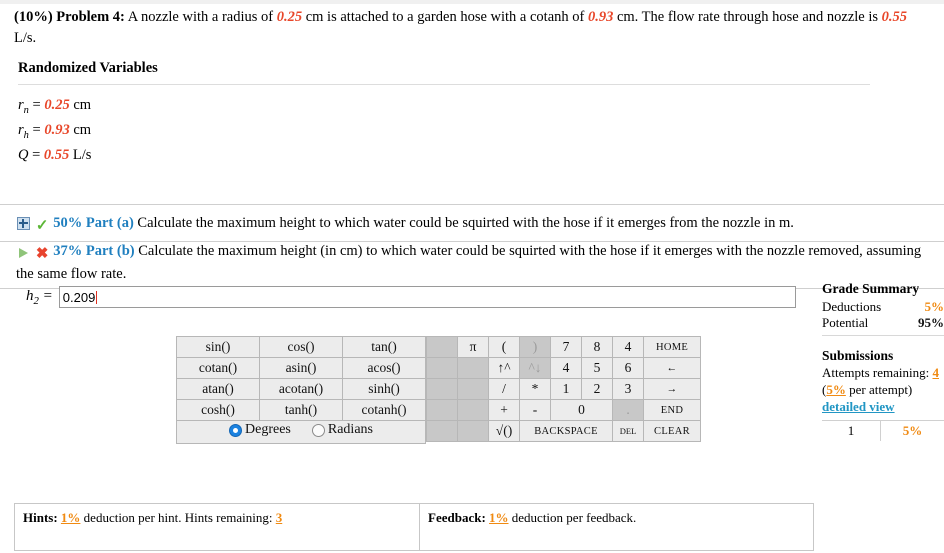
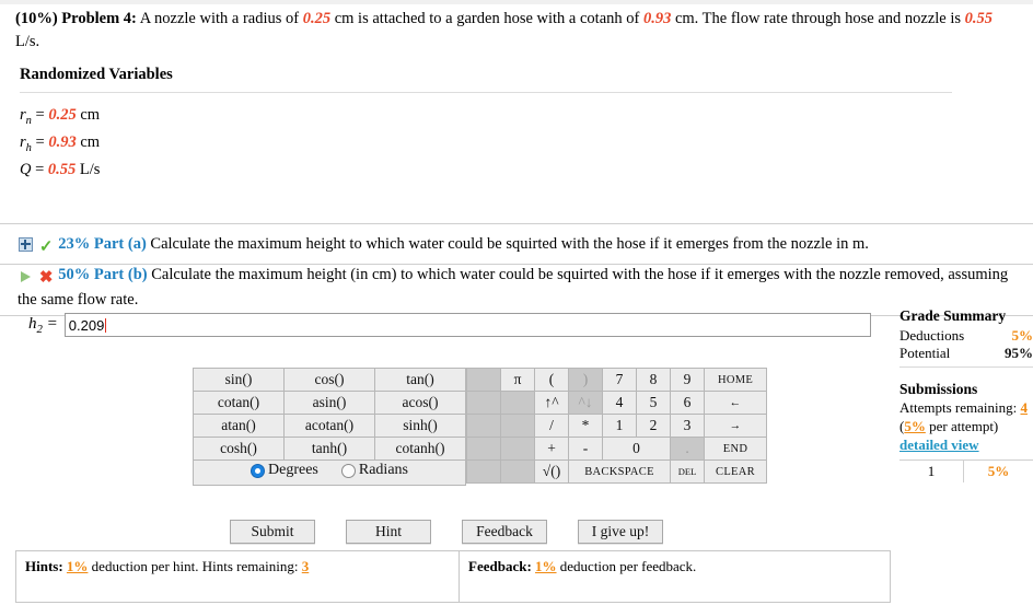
  (10%) Problem 4: A nozzle with a radius of 0.25 cm is attached to a garden hose with a cotanh of 0.93 cm. The flow rate through hose and nozzle is 0.55 L/s.
  Randomized Variables
  rn = 0.25 cm
  rh = 0.93 cm
  Q = 0.55 L/s
- ✓ 50% Part (a) Calculate the maximum height to which water could be squirted with the hose if it emerges from the nozzle in m.
+ ✓ 23% Part (a) Calculate the maximum height to which water could be squirted with the hose if it emerges from the nozzle in m.
- ✖ 37% Part (b) Calculate the maximum height (in cm) to which water could be squirted with the hose if it emerges with the nozzle removed, assuming the same flow rate.
+ ✖ 50% Part (b) Calculate the maximum height (in cm) to which water could be squirted with the hose if it emerges with the nozzle removed, assuming the same flow rate.
  h2 =
  0.209
  sin()	cos()	tan()
  cotan()	asin()	acos()
  atan()	acotan()	sinh()
  cosh()	tanh()	cotanh()
  Degrees Radians
- 	π	(	)	7	8	4	HOME
+ 	π	(	)	7	8	9	HOME
  		↑^	^↓	4	5	6	←
  		/	*	1	2	3	→
  		+	-	0	.	END
  		√()	BACKSPACE	DEL	CLEAR
+ Submit
+ Hint
+ Feedback
+ I give up!
  Grade Summary
  Deductions
  5%
  Potential
  95%
  Submissions
  Attempts remaining: 4
  (5% per attempt)
  detailed view
  1	5%
  Hints: 1% deduction per hint. Hints remaining: 3
  Feedback: 1% deduction per feedback.
